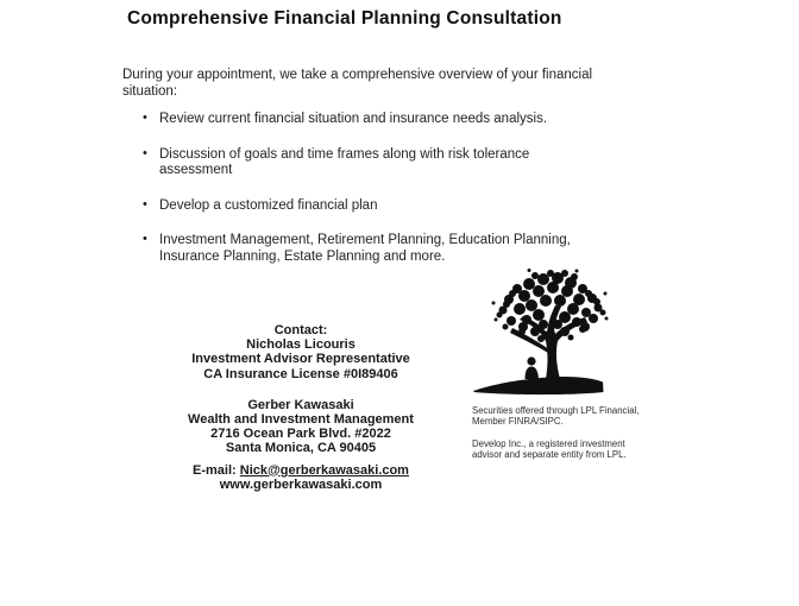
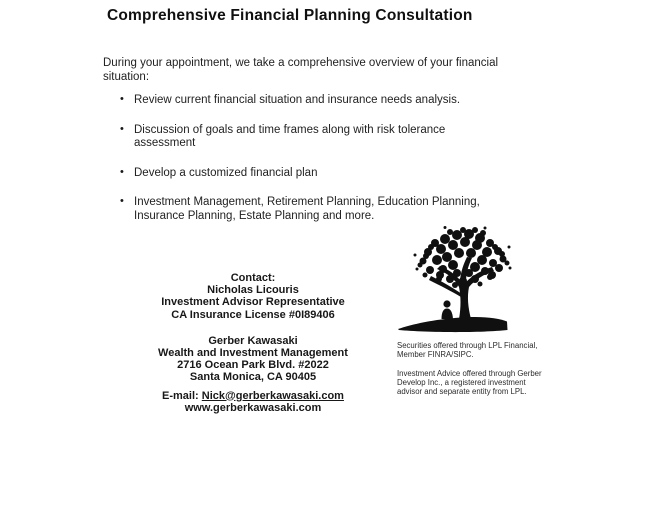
  Comprehensive Financial Planning Consultation
  During your appointment, we take a comprehensive overview of your financial
  situation:
  •
  Review current financial situation and insurance needs analysis.
  •
  Discussion of goals and time frames along with risk tolerance
  assessment
  •
  Develop a customized financial plan
  •
  Investment Management, Retirement Planning, Education Planning,
  Insurance Planning, Estate Planning and more.
  Contact:
  Nicholas Licouris
  Investment Advisor Representative
  CA Insurance License #0I89406
  Gerber Kawasaki
  Wealth and Investment Management
  2716 Ocean Park Blvd. #2022
  Santa Monica, CA 90405
  E-mail: Nick@gerberkawasaki.com
  www.gerberkawasaki.com
  Securities offered through LPL Financial,
  Member FINRA/SIPC.
+ Investment Advice offered through Gerber
  Develop Inc., a registered investment
  advisor and separate entity from LPL.
